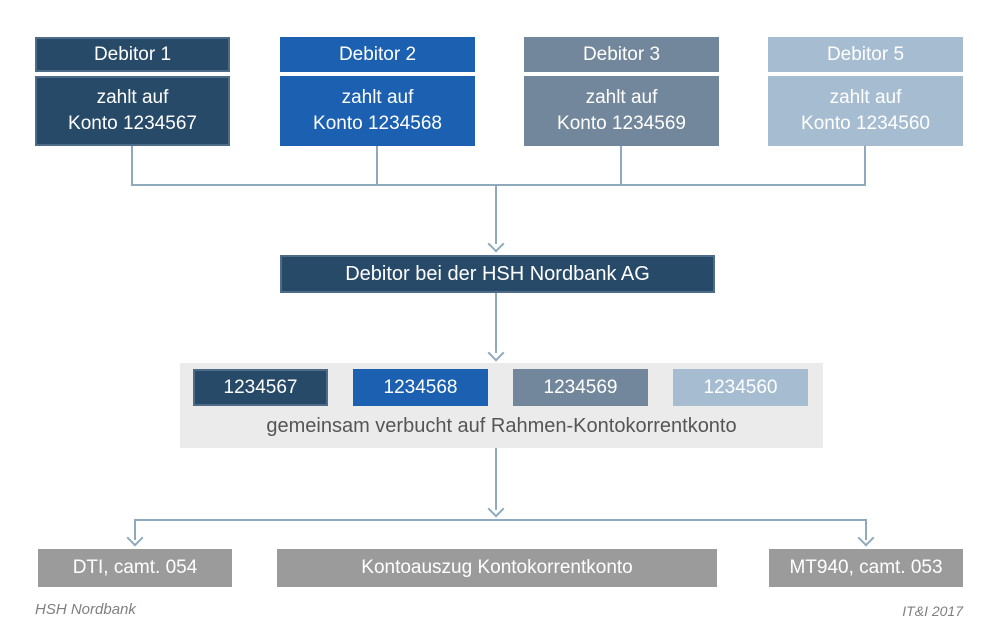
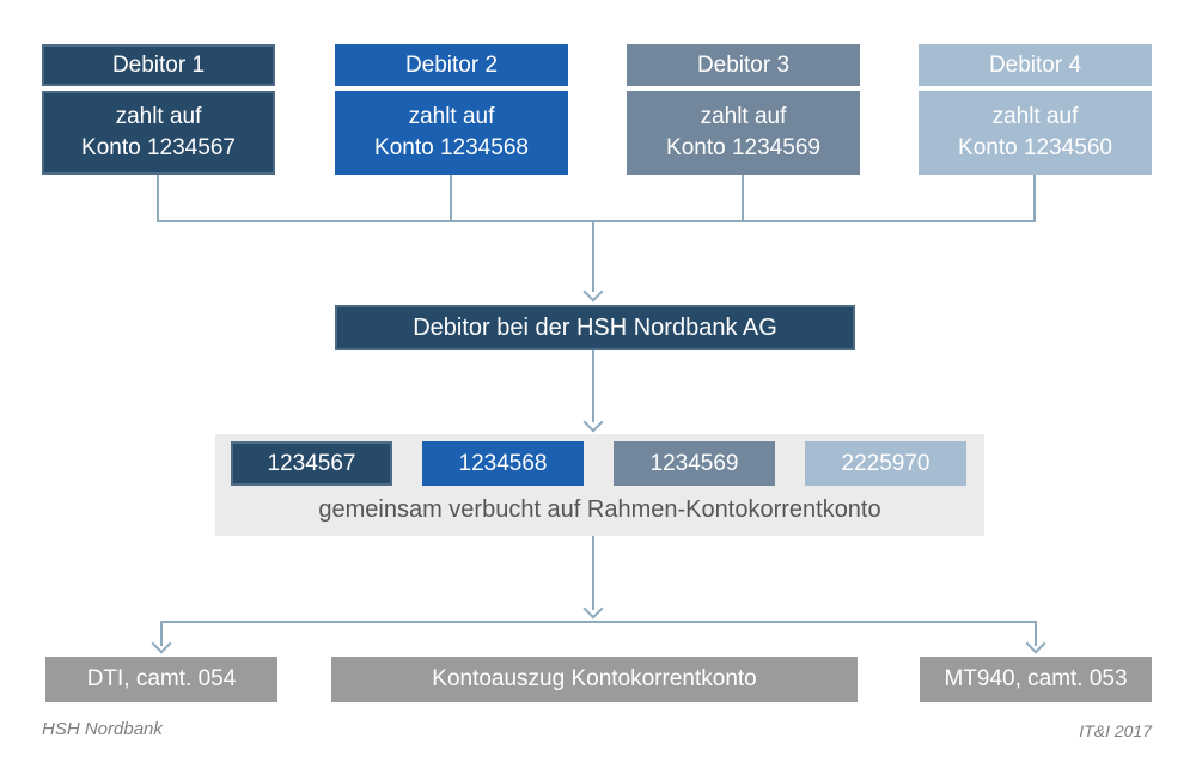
  Debitor 1
  Debitor 2
  Debitor 3
- Debitor 5
+ Debitor 4
  zahlt auf
  Konto 1234567
  zahlt auf
  Konto 1234568
  zahlt auf
  Konto 1234569
  zahlt auf
  Konto 1234560
  Debitor bei der HSH Nordbank AG
  1234567
  1234568
  1234569
- 1234560
+ 2225970
  gemeinsam verbucht auf Rahmen-Kontokorrentkonto
  DTI, camt. 054
  Kontoauszug Kontokorrentkonto
  MT940, camt. 053
  HSH Nordbank
  IT&I 2017
